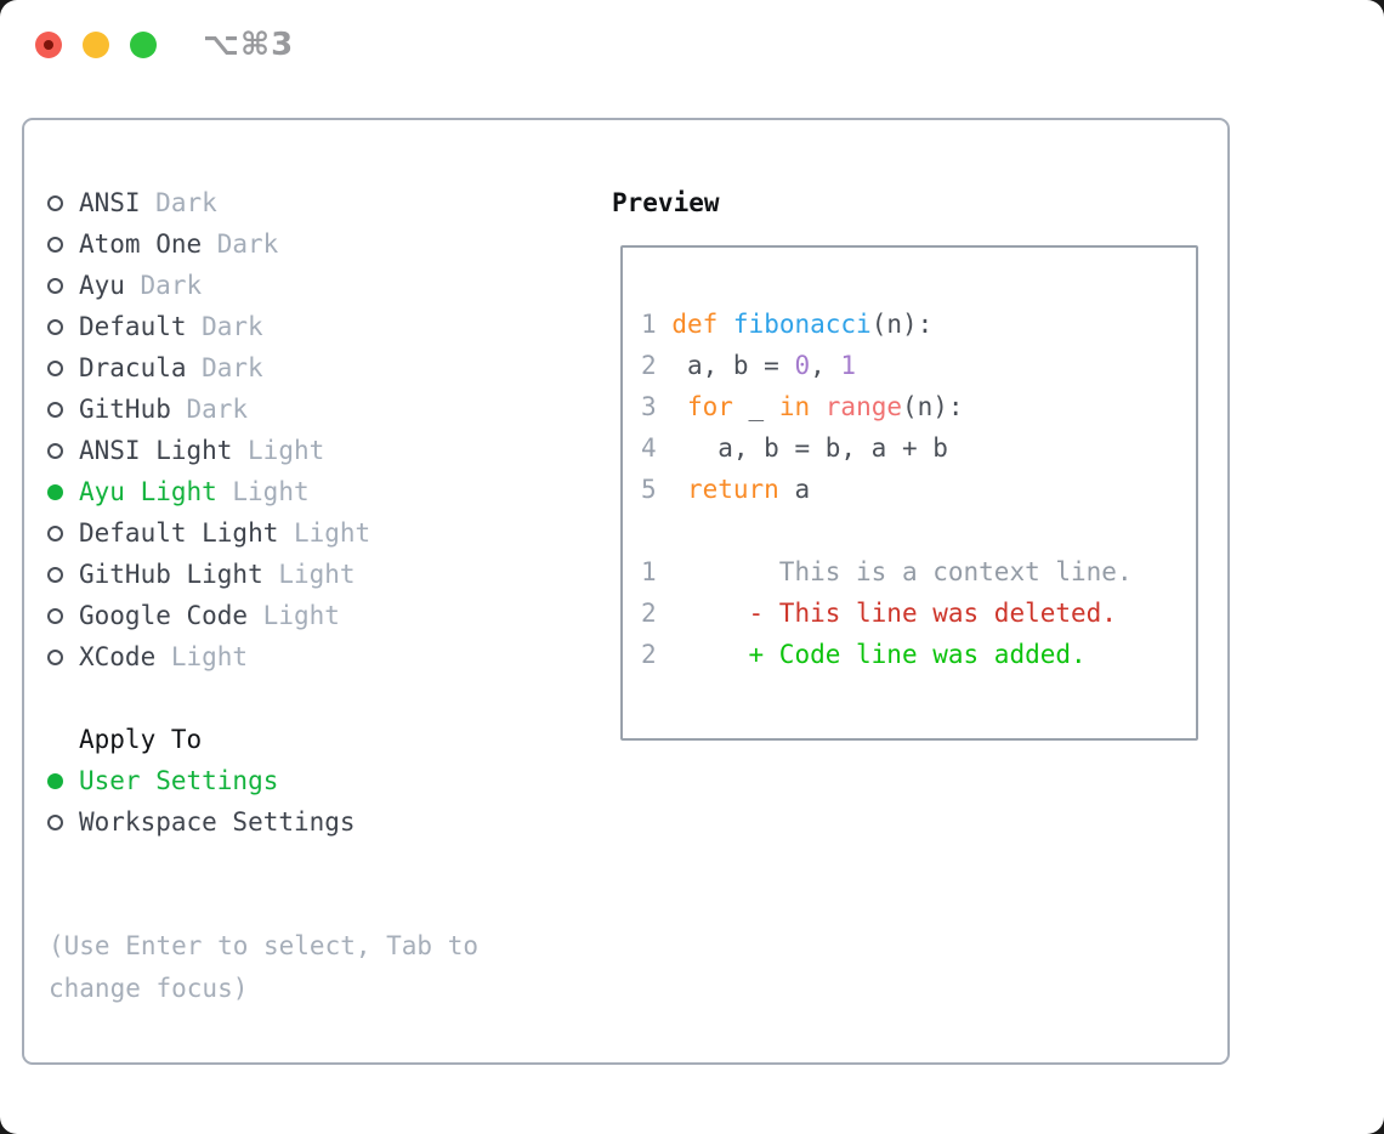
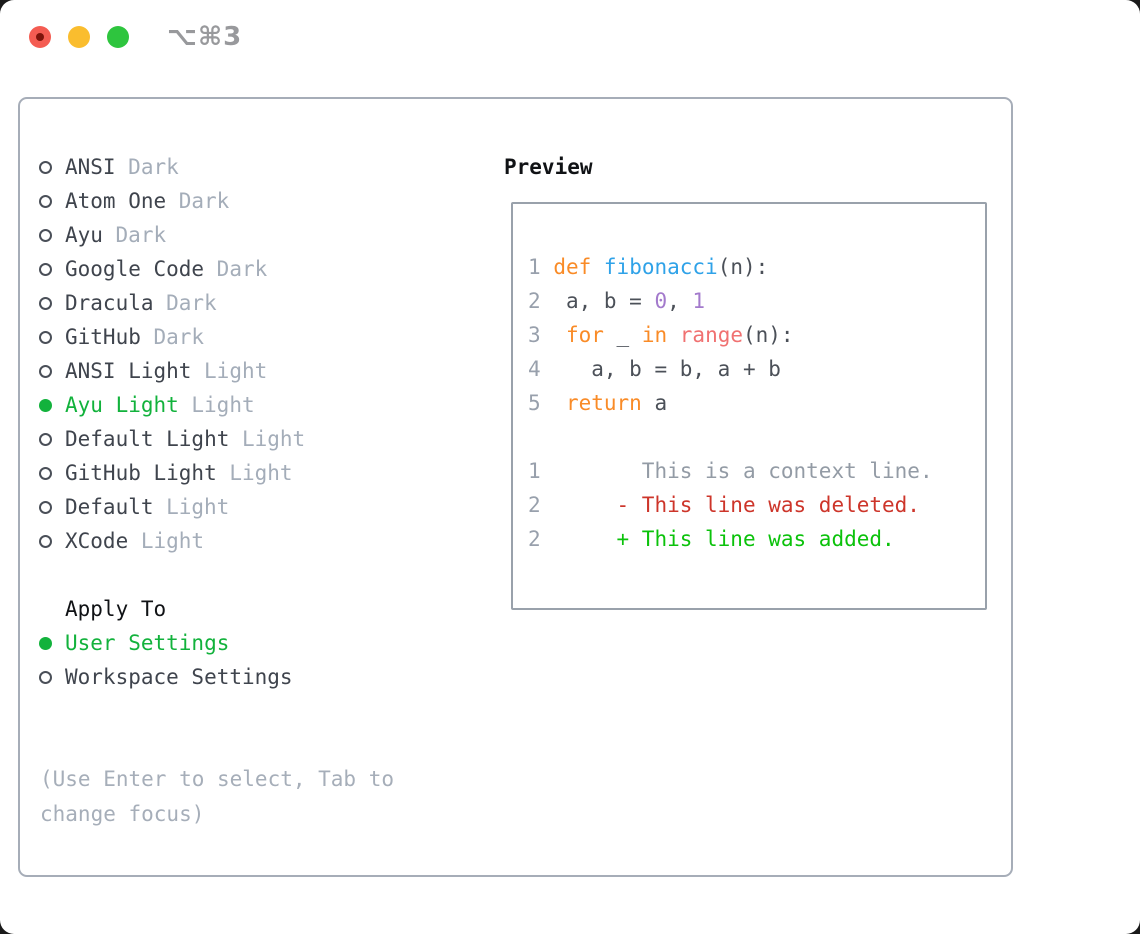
  ⌥⌘3
  ANSI
  Dark
  Atom One
  Dark
  Ayu
  Dark
- Default
+ Google Code
  Dark
  Dracula
  Dark
  GitHub
  Dark
  ANSI Light
  Light
  Ayu Light
  Light
  Default Light
  Light
  GitHub Light
  Light
- Google Code
+ Default
  Light
  XCode
  Light
  Apply To
  User Settings
  Workspace Settings
  (Use Enter to select, Tab to change focus)
  Preview
- 1 def fibonacci(n): 2 a, b = 0, 1 3 for _ in range(n): 4 a, b = b, a + b 5 return a 1 This is a context line. 2 - This line was deleted. 2 + Code line was added.
+ 1 def fibonacci(n): 2 a, b = 0, 1 3 for _ in range(n): 4 a, b = b, a + b 5 return a 1 This is a context line. 2 - This line was deleted. 2 + This line was added.
